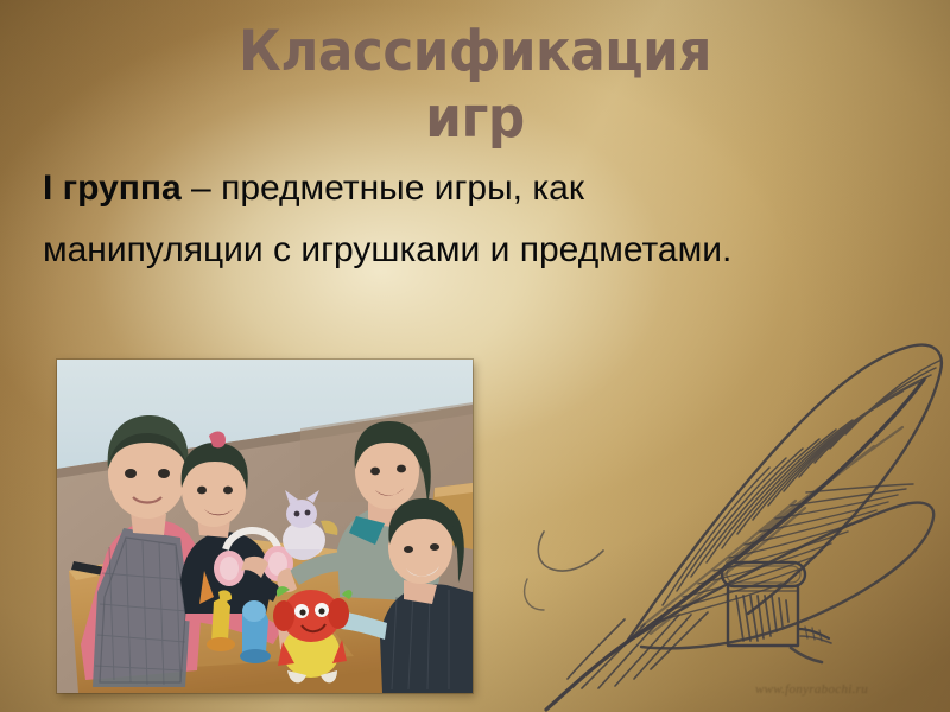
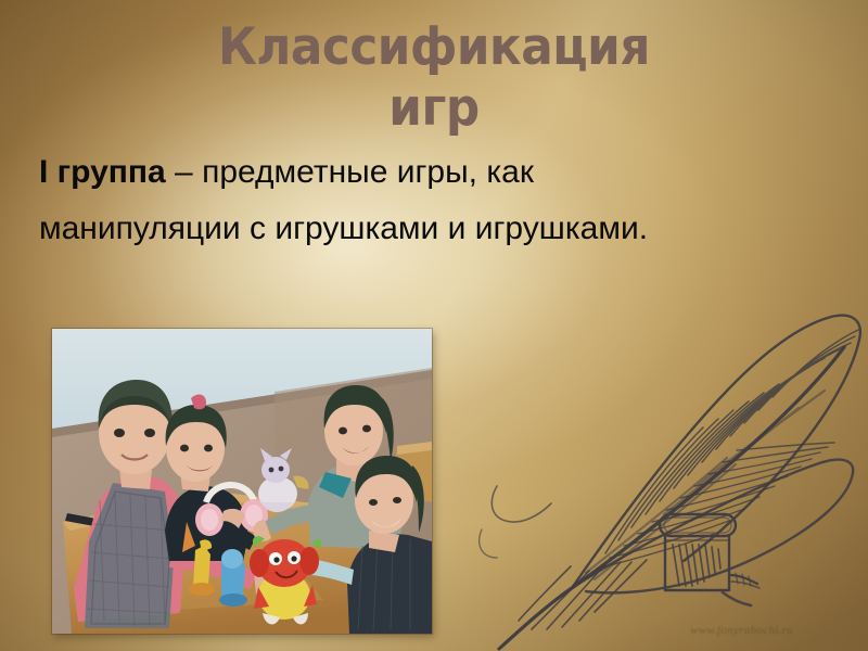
  www.fonyrabochi.ru
  Классификация
  игр
- I группа – предметные игры, как манипуляции с игрушками и предметами.
+ I группа – предметные игры, как манипуляции с игрушками и игрушками.
